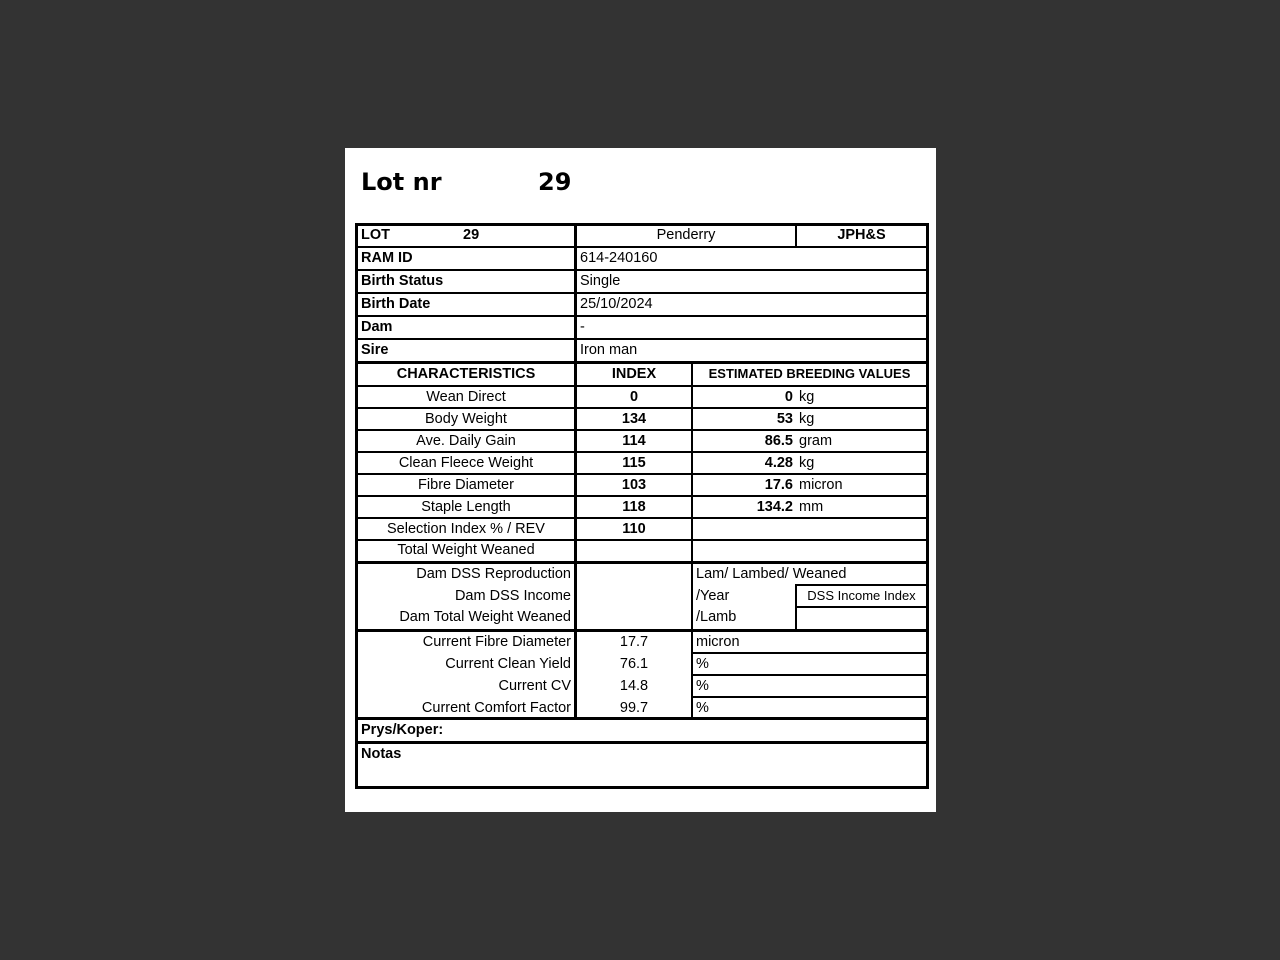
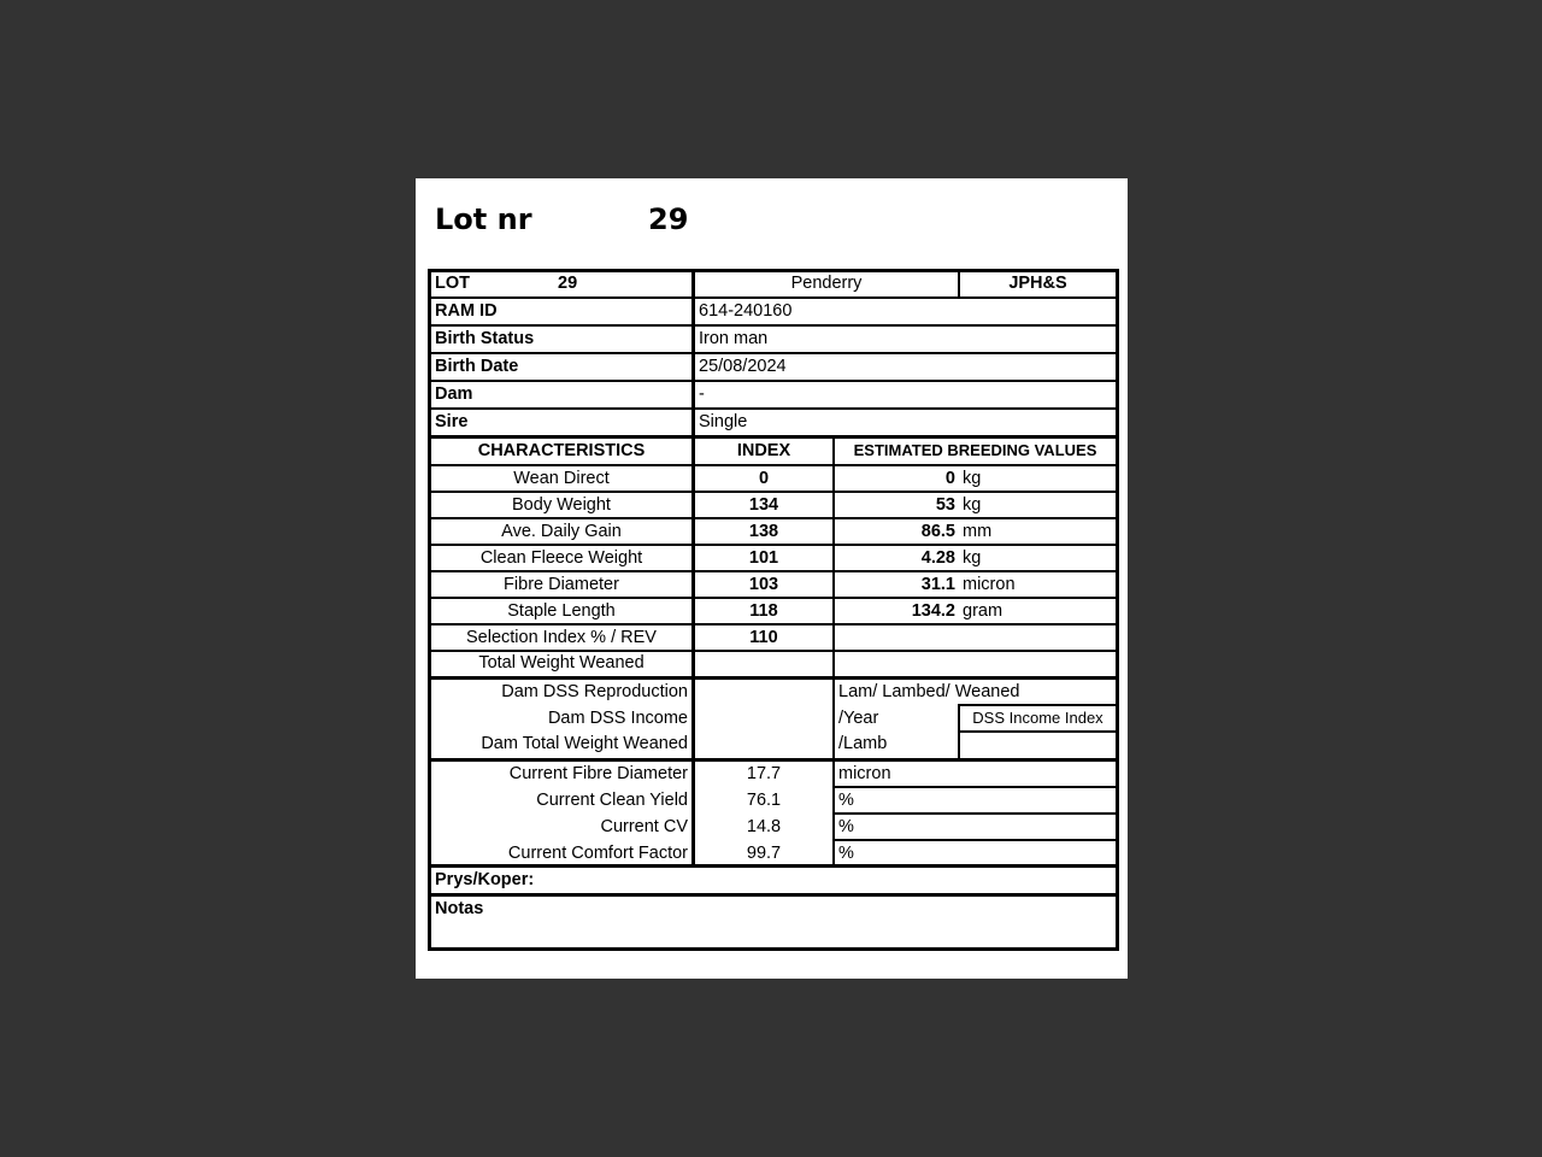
  Lot nr
  29
  LOT
  29
  Penderry
  JPH&S
  RAM ID
  614-240160
  Birth Status
- Single
+ Iron man
  Birth Date
- 25/10/2024
+ 25/08/2024
  Dam
  -
  Sire
- Iron man
+ Single
  CHARACTERISTICS
  INDEX
  ESTIMATED BREEDING VALUES
  Wean Direct
  0
  0
  kg
  Body Weight
  134
  53
  kg
  Ave. Daily Gain
- 114
+ 138
  86.5
- gram
+ mm
  Clean Fleece Weight
- 115
+ 101
  4.28
  kg
  Fibre Diameter
  103
- 17.6
+ 31.1
  micron
  Staple Length
  118
  134.2
- mm
+ gram
  Selection Index % / REV
  110
  Total Weight Weaned
  Dam DSS Reproduction
  Lam/ Lambed/ Weaned
  Dam DSS Income
  /Year
  DSS Income Index
  Dam Total Weight Weaned
  /Lamb
  Current Fibre Diameter
  17.7
  micron
  Current Clean Yield
  76.1
  %
  Current CV
  14.8
  %
  Current Comfort Factor
  99.7
  %
  Prys/Koper:
  Notas
